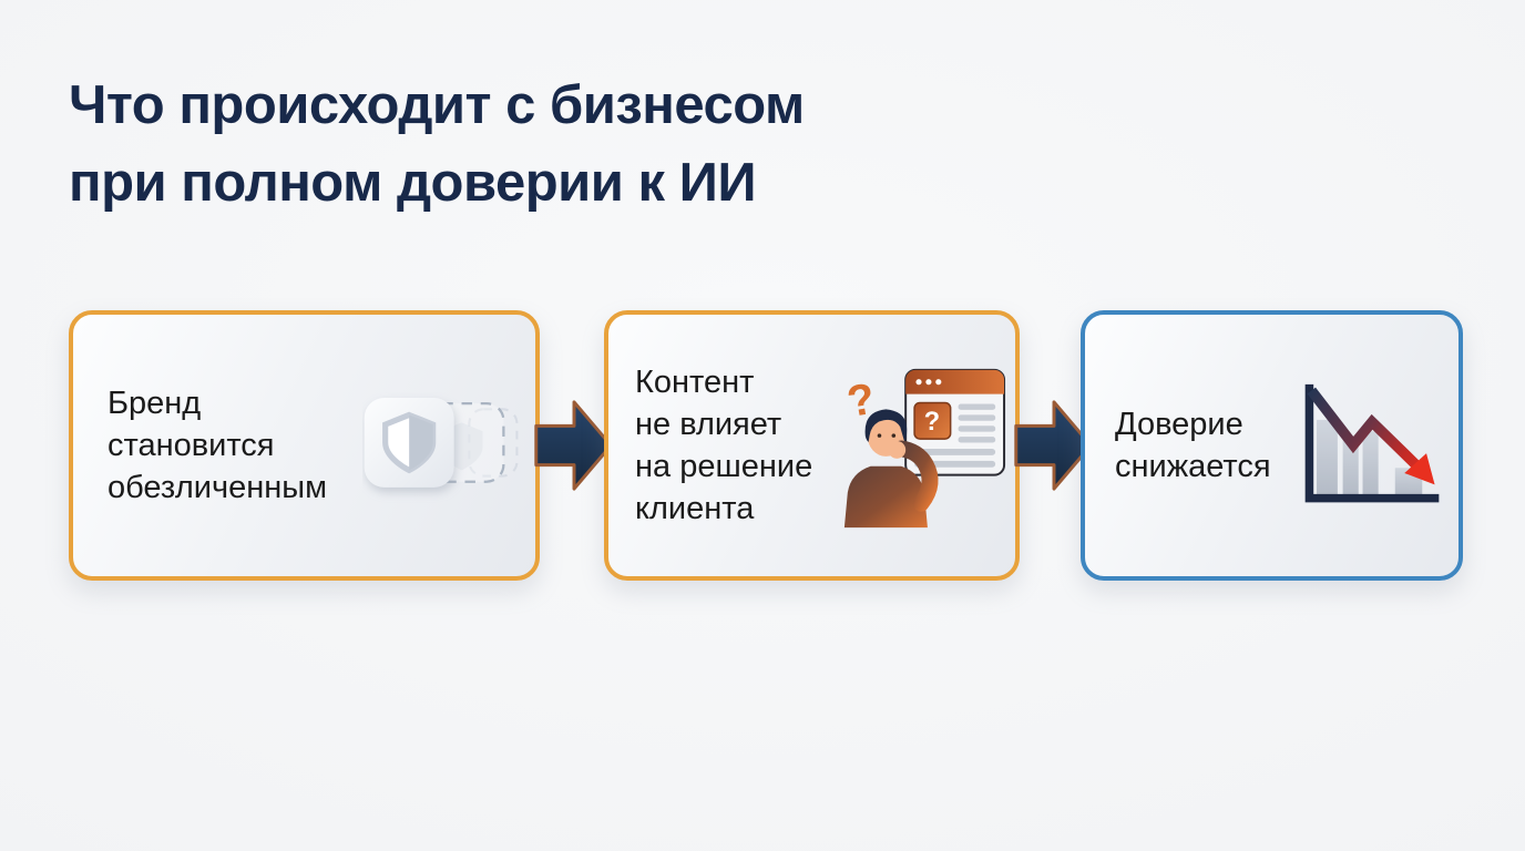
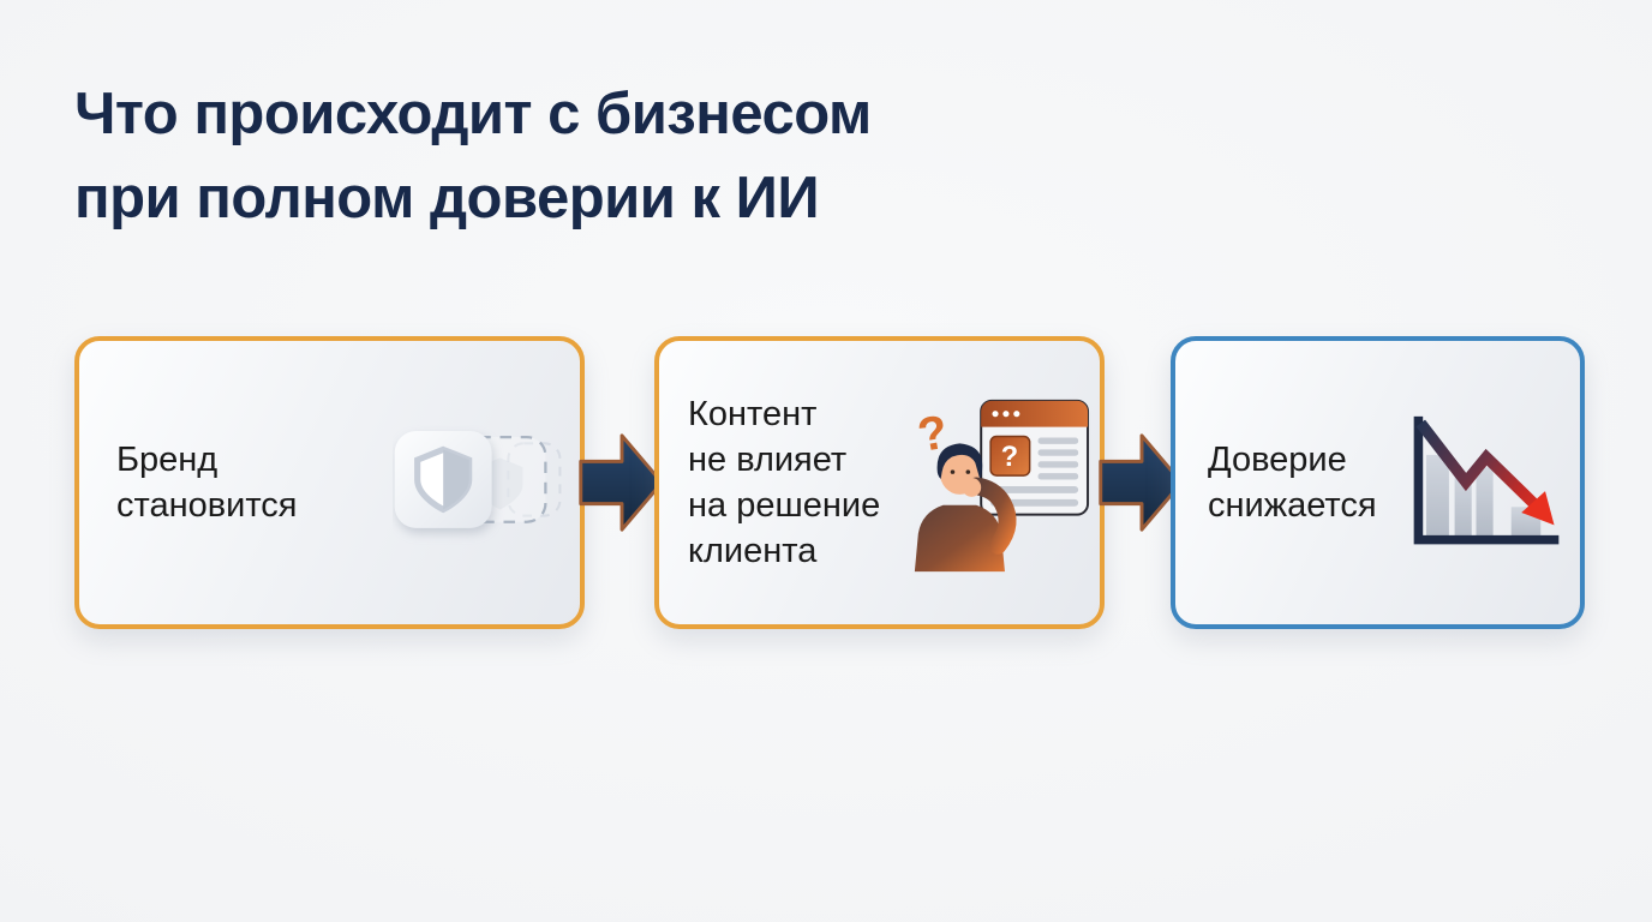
  Что происходит с бизнесом
  при полном доверии к ИИ
  Бренд
  становится
- обезличенным
  Контент
  не влияет
  на решение
  клиента
  ?
  Доверие
  снижается
